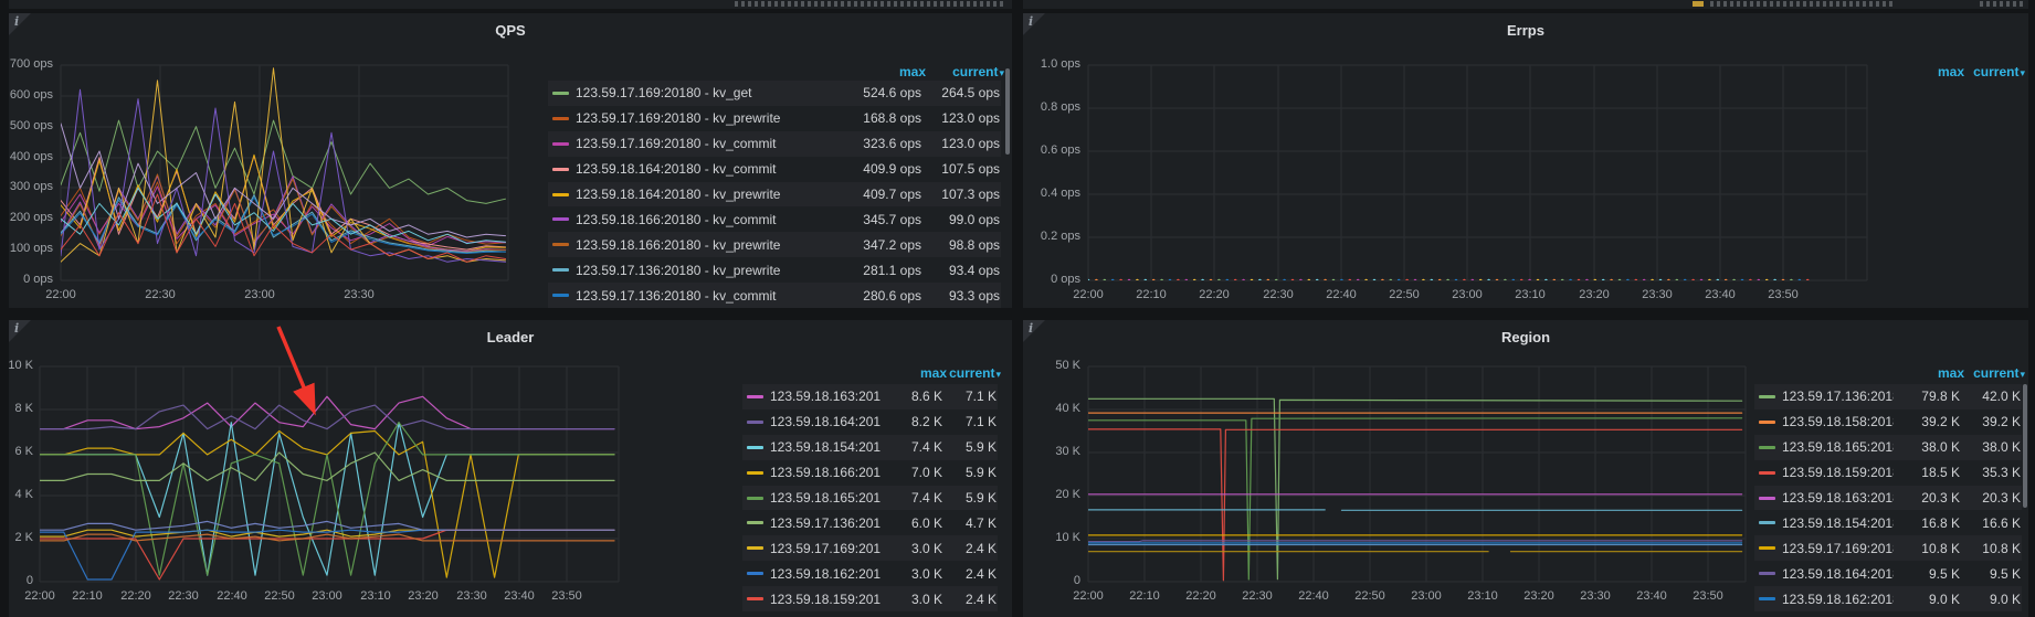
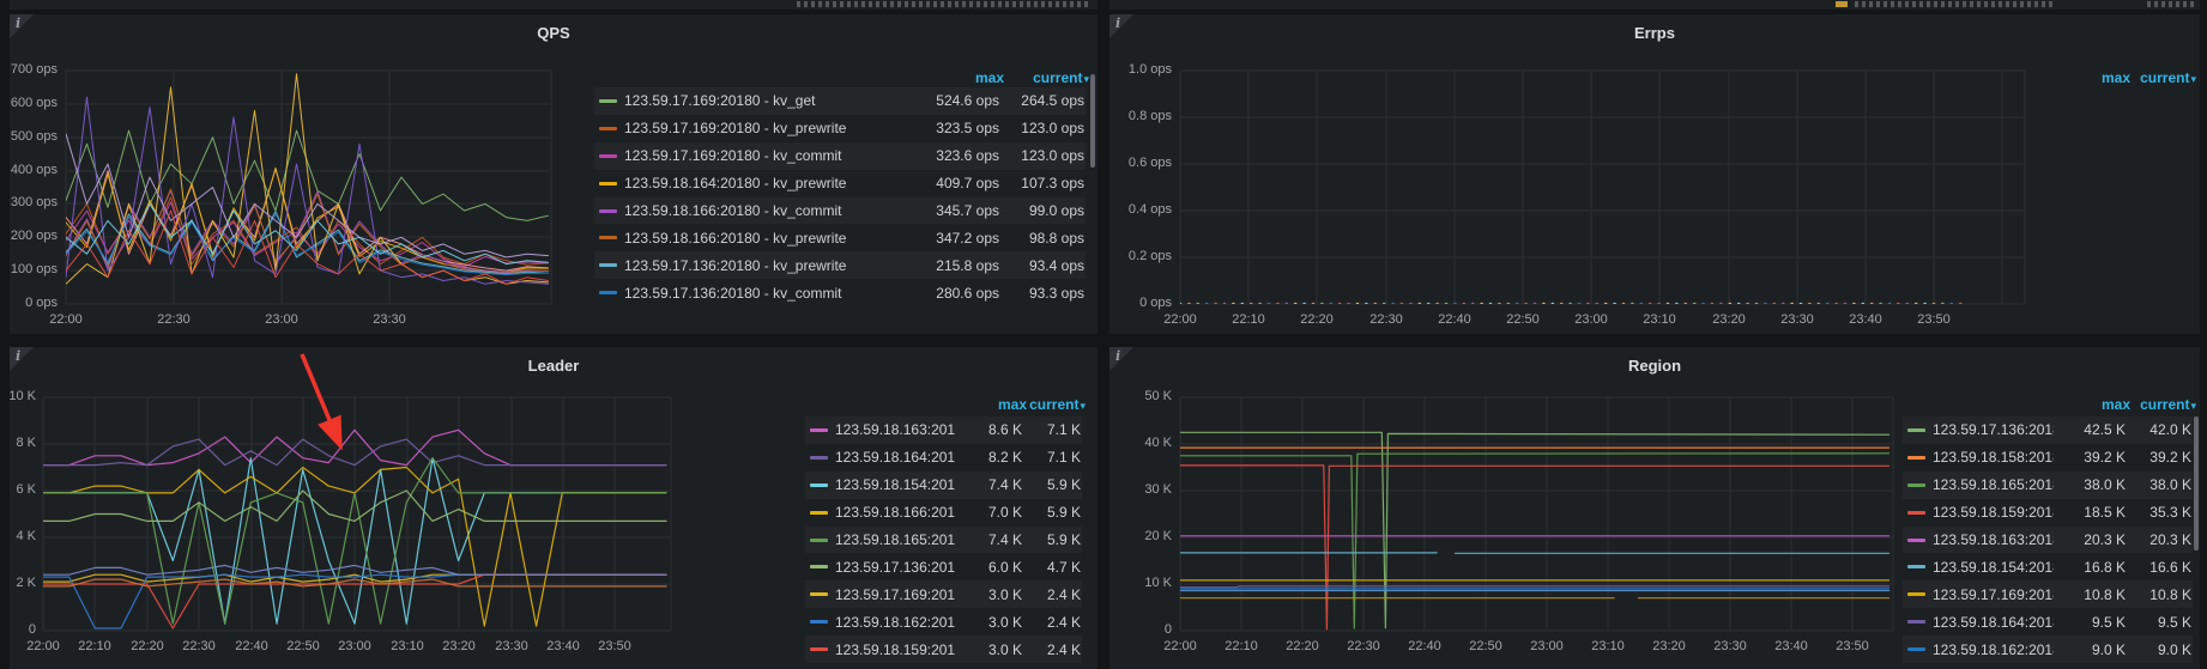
  i
  QPS
  i
  Errps
  i
  Leader
  i
  Region
  max
  current▾
  max
  current▾
  max
  current▾
  max
  current▾
  123.59.17.169:20180 - kv_get
  524.6 ops
  264.5 ops
  123.59.17.169:20180 - kv_prewrite
- 168.8 ops
+ 323.5 ops
  123.0 ops
  123.59.17.169:20180 - kv_commit
  323.6 ops
  123.0 ops
- 123.59.18.164:20180 - kv_commit
- 409.9 ops
- 107.5 ops
  123.59.18.164:20180 - kv_prewrite
  409.7 ops
  107.3 ops
  123.59.18.166:20180 - kv_commit
  345.7 ops
  99.0 ops
  123.59.18.166:20180 - kv_prewrite
  347.2 ops
  98.8 ops
  123.59.17.136:20180 - kv_prewrite
- 281.1 ops
+ 215.8 ops
  93.4 ops
  123.59.17.136:20180 - kv_commit
  280.6 ops
  93.3 ops
  123.59.18.163:201
  8.6 K
  7.1 K
  123.59.18.164:201
  8.2 K
  7.1 K
  123.59.18.154:201
  7.4 K
  5.9 K
  123.59.18.166:201
  7.0 K
  5.9 K
  123.59.18.165:201
  7.4 K
  5.9 K
  123.59.17.136:201
  6.0 K
  4.7 K
  123.59.17.169:201
  3.0 K
  2.4 K
  123.59.18.162:201
  3.0 K
  2.4 K
  123.59.18.159:201
  3.0 K
  2.4 K
  123.59.17.136:201
- 79.8 K
+ 42.5 K
  42.0 K
  123.59.18.158:201
  39.2 K
  39.2 K
  123.59.18.165:201
  38.0 K
  38.0 K
  123.59.18.159:201
  18.5 K
  35.3 K
  123.59.18.163:201
  20.3 K
  20.3 K
  123.59.18.154:201
  16.8 K
  16.6 K
  123.59.17.169:201
  10.8 K
  10.8 K
  123.59.18.164:201
  9.5 K
  9.5 K
  123.59.18.162:201
  9.0 K
  9.0 K
  700 ops
  600 ops
  500 ops
  400 ops
  300 ops
  200 ops
  100 ops
  0 ops
  22:00
  22:30
  23:00
  23:30
  1.0 ops
  0.8 ops
  0.6 ops
  0.4 ops
  0.2 ops
  0 ops
  22:00
  22:10
  22:20
  22:30
  22:40
  22:50
  23:00
  23:10
  23:20
  23:30
  23:40
  23:50
  10 K
  8 K
  6 K
  4 K
  2 K
  0
  22:00
  22:10
  22:20
  22:30
  22:40
  22:50
  23:00
  23:10
  23:20
  23:30
  23:40
  23:50
  50 K
  40 K
  30 K
  20 K
  10 K
  0
  22:00
  22:10
  22:20
  22:30
  22:40
  22:50
  23:00
  23:10
  23:20
  23:30
  23:40
  23:50
